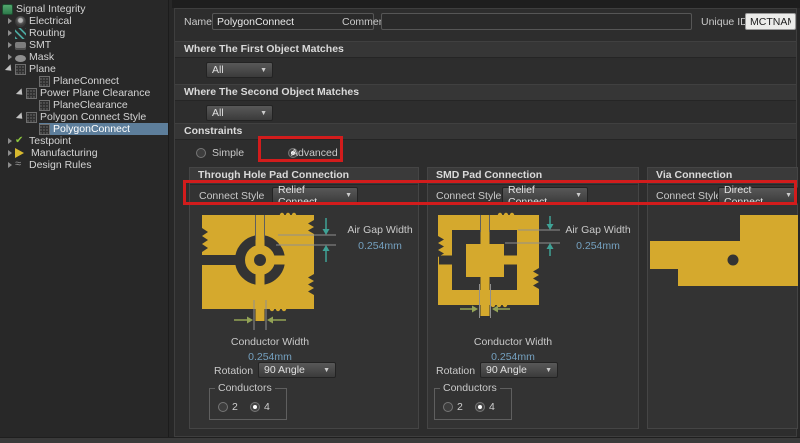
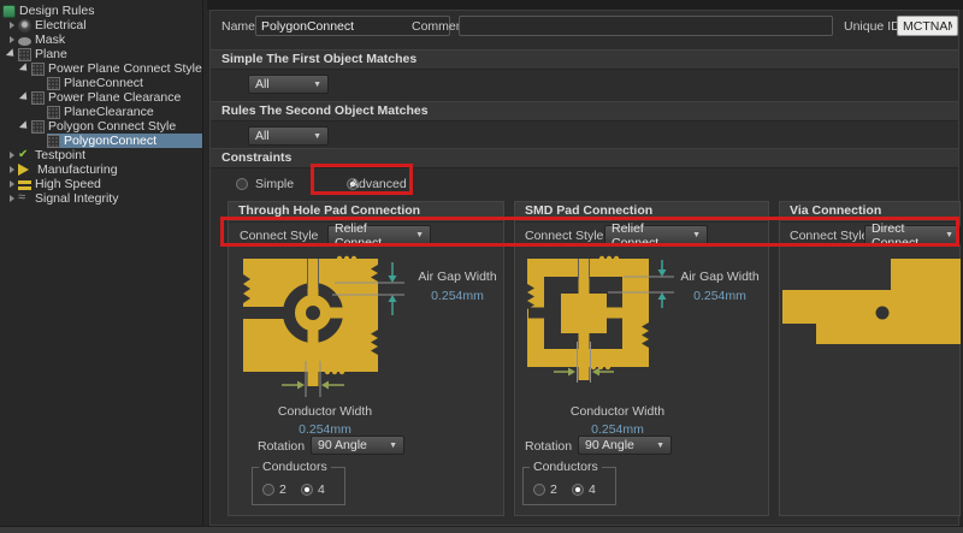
- Signal Integrity
+ Design Rules
  Electrical
- Routing
- SMT
  Mask
  Plane
+ Power Plane Connect Style
  PlaneConnect
  Power Plane Clearance
  PlaneClearance
  Polygon Connect Style
  PolygonConnect
  Testpoint
  Manufacturing
+ High Speed
- Design Rules
+ Signal Integrity
  Name
  PolygonConnect
  Comme
  Unique ID
- Where The First Object Matches
+ Simple The First Object Matches
  All
- Where The Second Object Matches
+ Rules The Second Object Matches
  All
  Constraints
  Simple
  Advanced
  Through Hole Pad Connection
  Connect Style
  Relief Connect
  Air Gap Width
  0.254mm
  Conductor Width
  0.254mm
  Rotation
  90 Angle
  Conductors
  2
  4
  SMD Pad Connection
  Connect Style
  Relief Connect
  Air Gap Width
  0.254mm
  Conductor Width
  0.254mm
  Rotation
  90 Angle
  Conductors
  2
  4
  Via Connection
  Connect Styl
  Direct Connect
